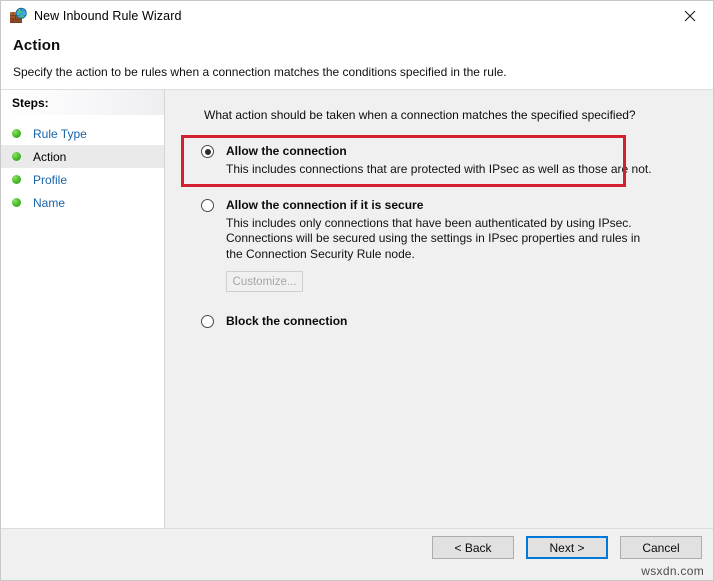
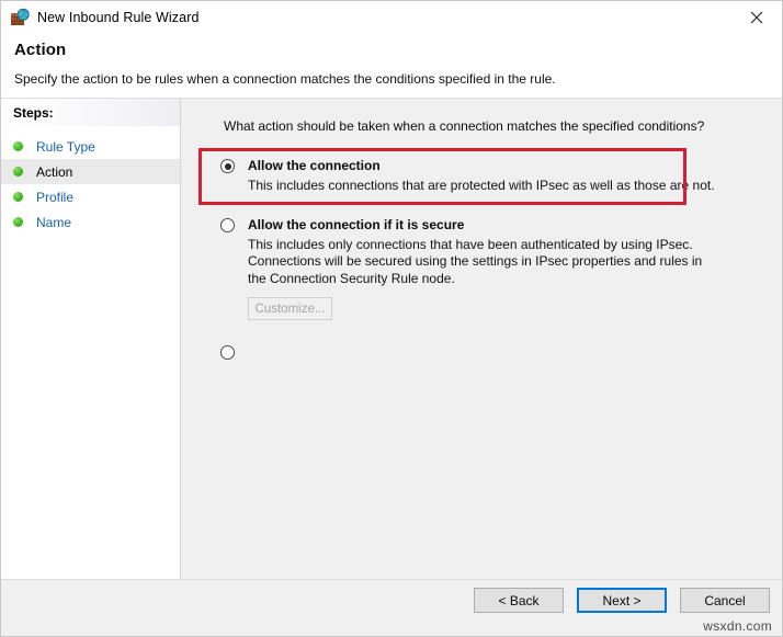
  New Inbound Rule Wizard
  Action
  Specify the action to be rules when a connection matches the conditions specified in the rule.
  Steps:
  Rule Type
  Action
  Profile
  Name
- What action should be taken when a connection matches the specified specified?
+ What action should be taken when a connection matches the specified conditions?
  Allow the connection
  This includes connections that are protected with IPsec as well as those are not.
  Allow the connection if it is secure
  This includes only connections that have been authenticated by using IPsec. Connections will be secured using the settings in IPsec properties and rules in the Connection Security Rule node.
  Customize...
- Block the connection
  < Back
  Next >
  Cancel
  wsxdn.com
